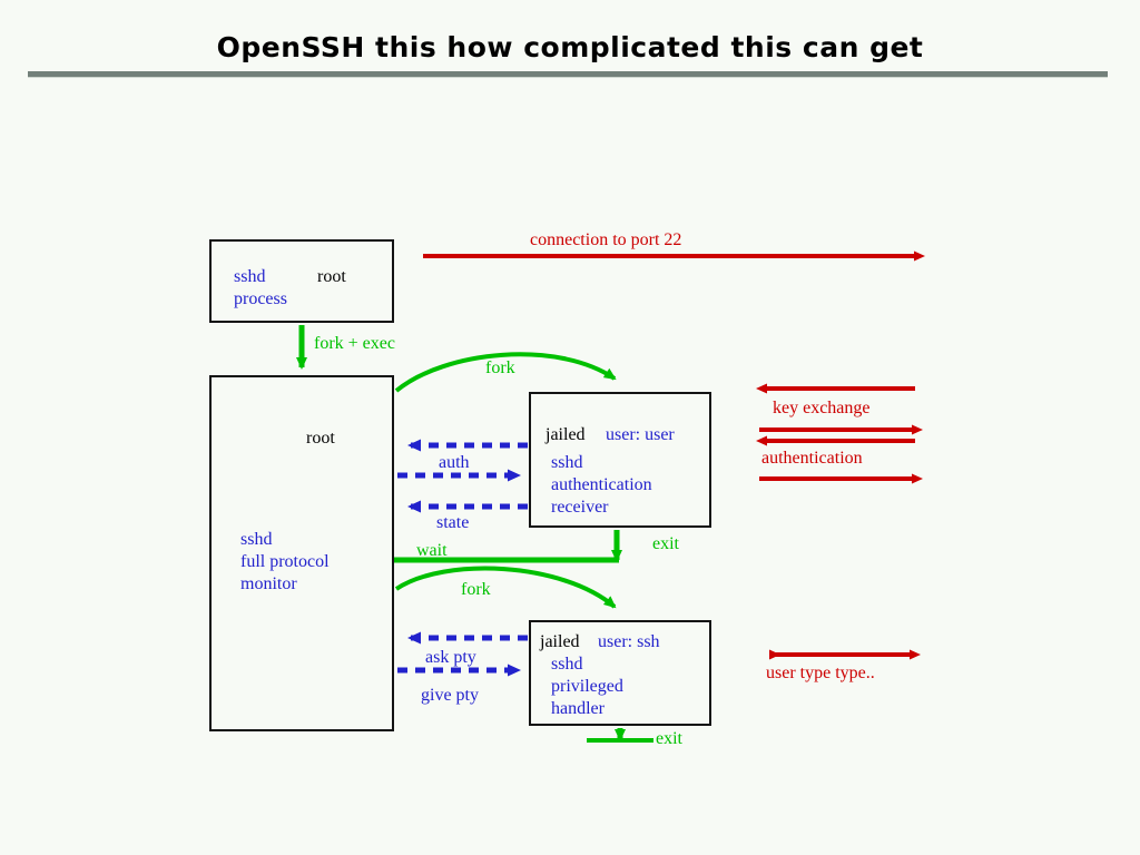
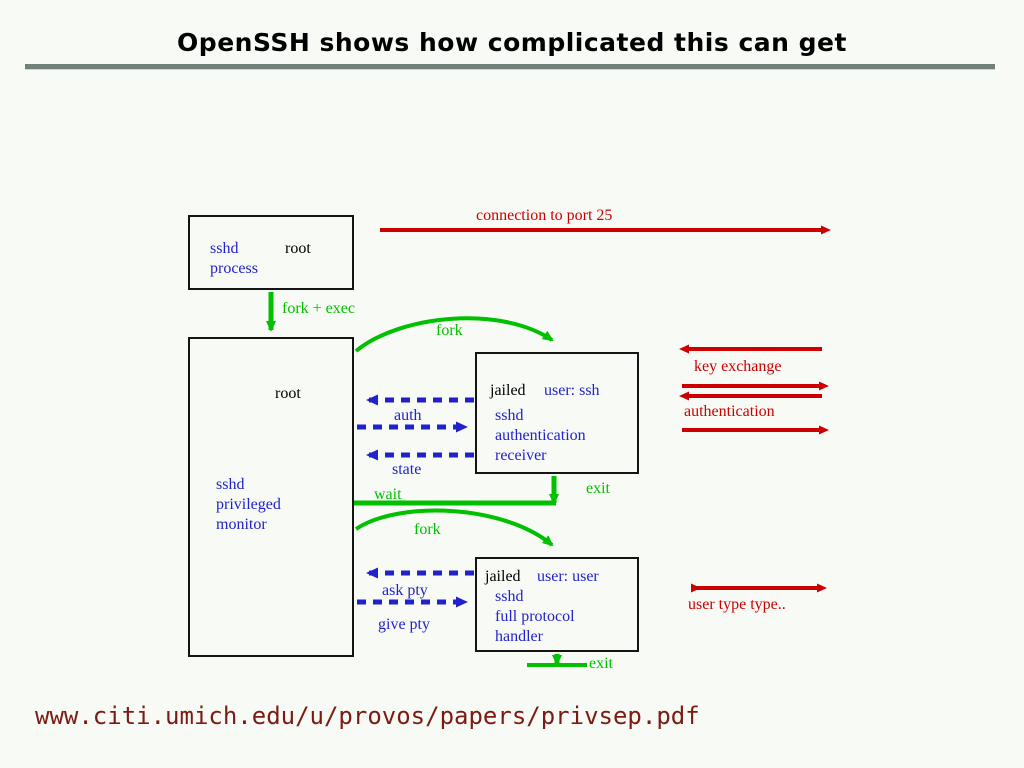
- OpenSSH this how complicated this can get
+ OpenSSH shows how complicated this can get
  sshd
  root
  process
  root
  sshd
- full protocol
+ privileged
  monitor
  jailed
- user: user
+ user: ssh
  sshd
  authentication
  receiver
  jailed
- user: ssh
+ user: user
  sshd
- privileged
+ full protocol
  handler
- connection to port 22
+ connection to port 25
  fork + exec
  fork
  auth
  state
  wait
  exit
  fork
  ask pty
  give pty
  exit
  key exchange
  authentication
  user type type..
+ www.citi.umich.edu/u/provos/papers/privsep.pdf
